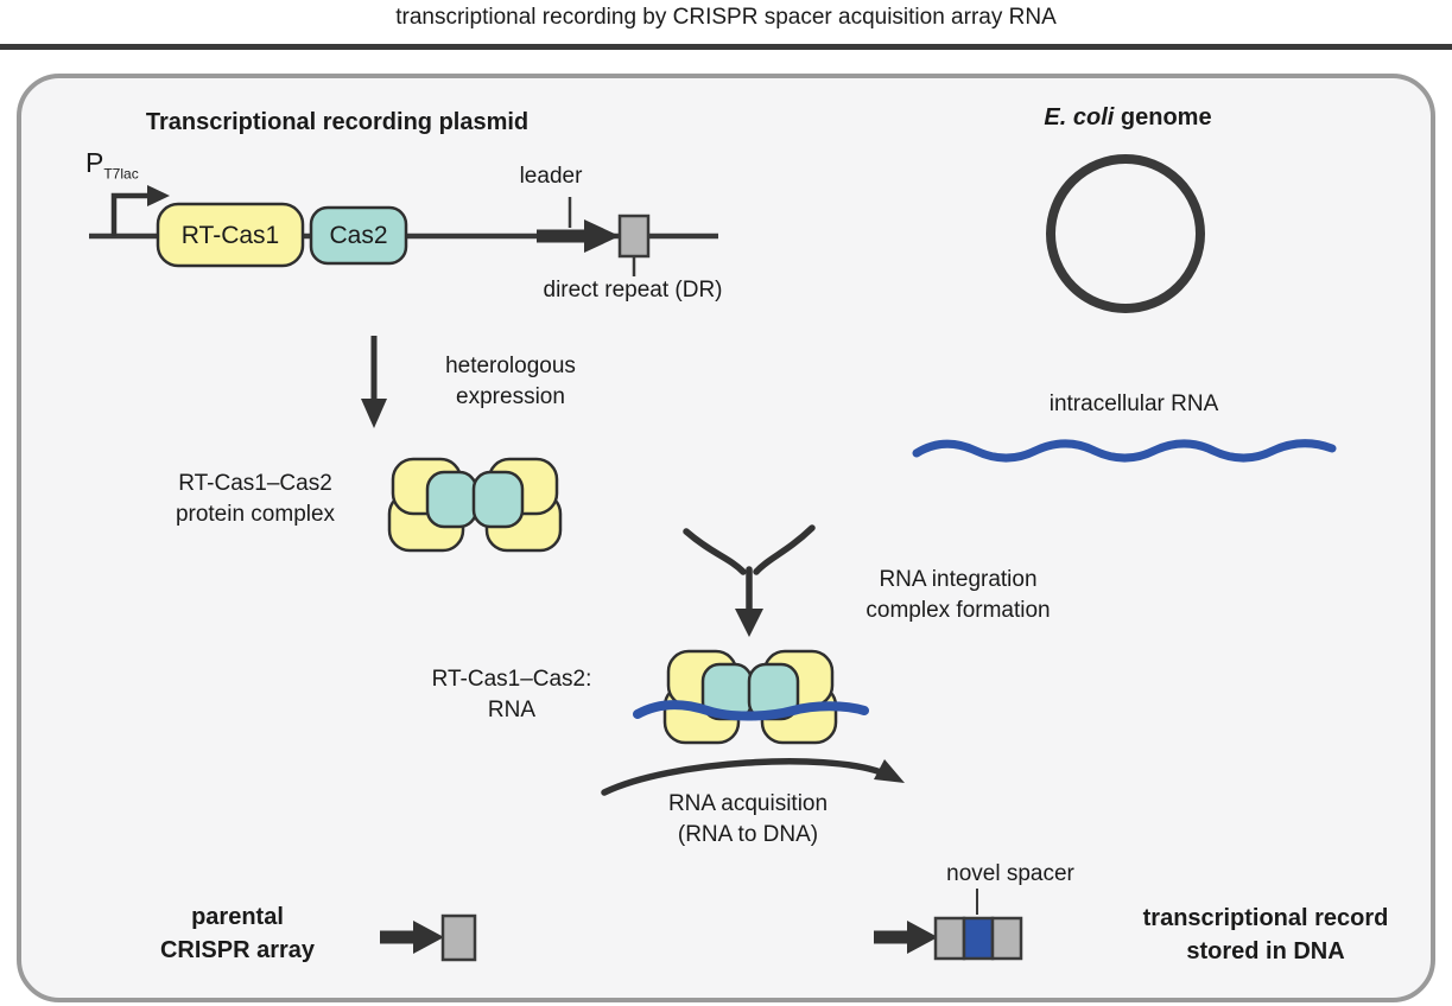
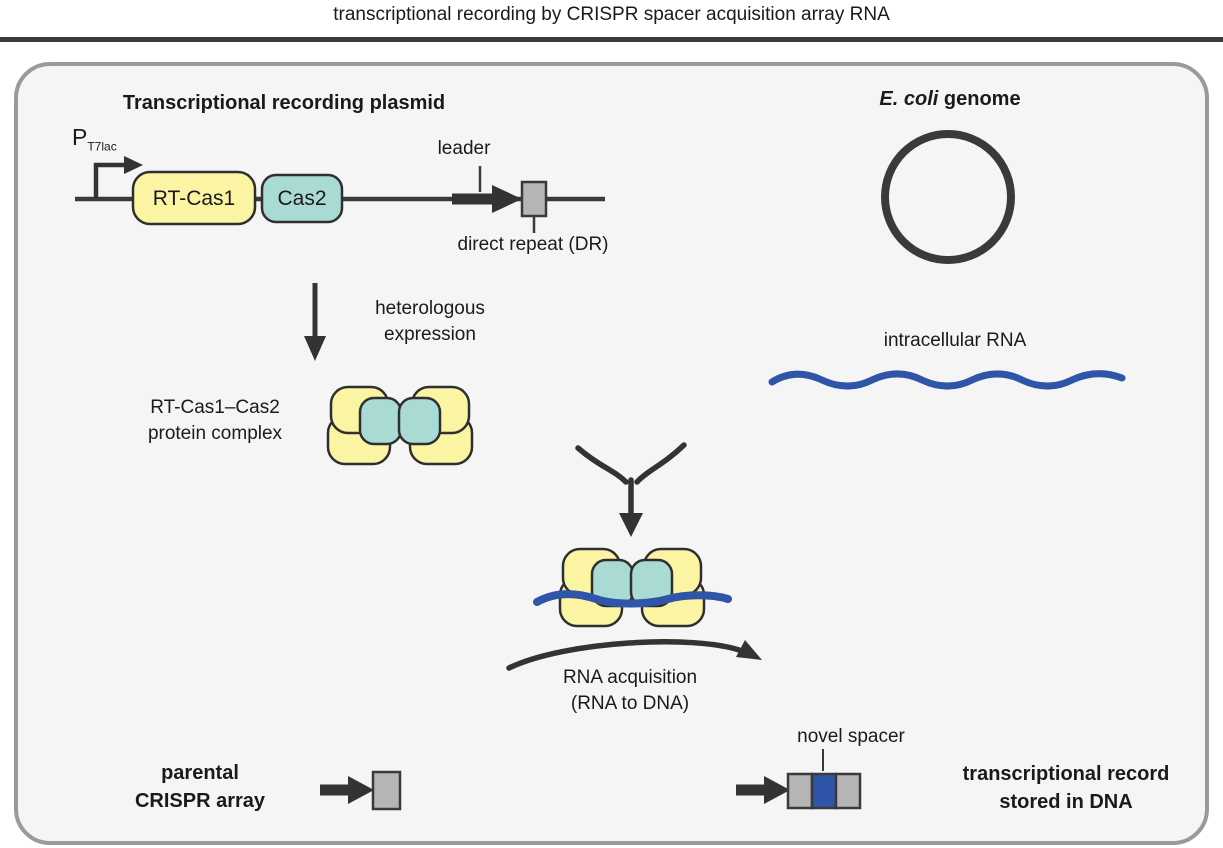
  transcriptional recording by CRISPR spacer acquisition array RNA
  Transcriptional recording plasmid
  PT7lac
  RT-Cas1
  Cas2
  leader
  direct repeat (DR)
  E. coli genome
  intracellular RNA
  heterologous
  expression
  RT-Cas1–Cas2
  protein complex
- RNA integration
- complex formation
- RT-Cas1–Cas2:
- RNA
  RNA acquisition
  (RNA to DNA)
  parental
  CRISPR array
  novel spacer
  transcriptional record
  stored in DNA
